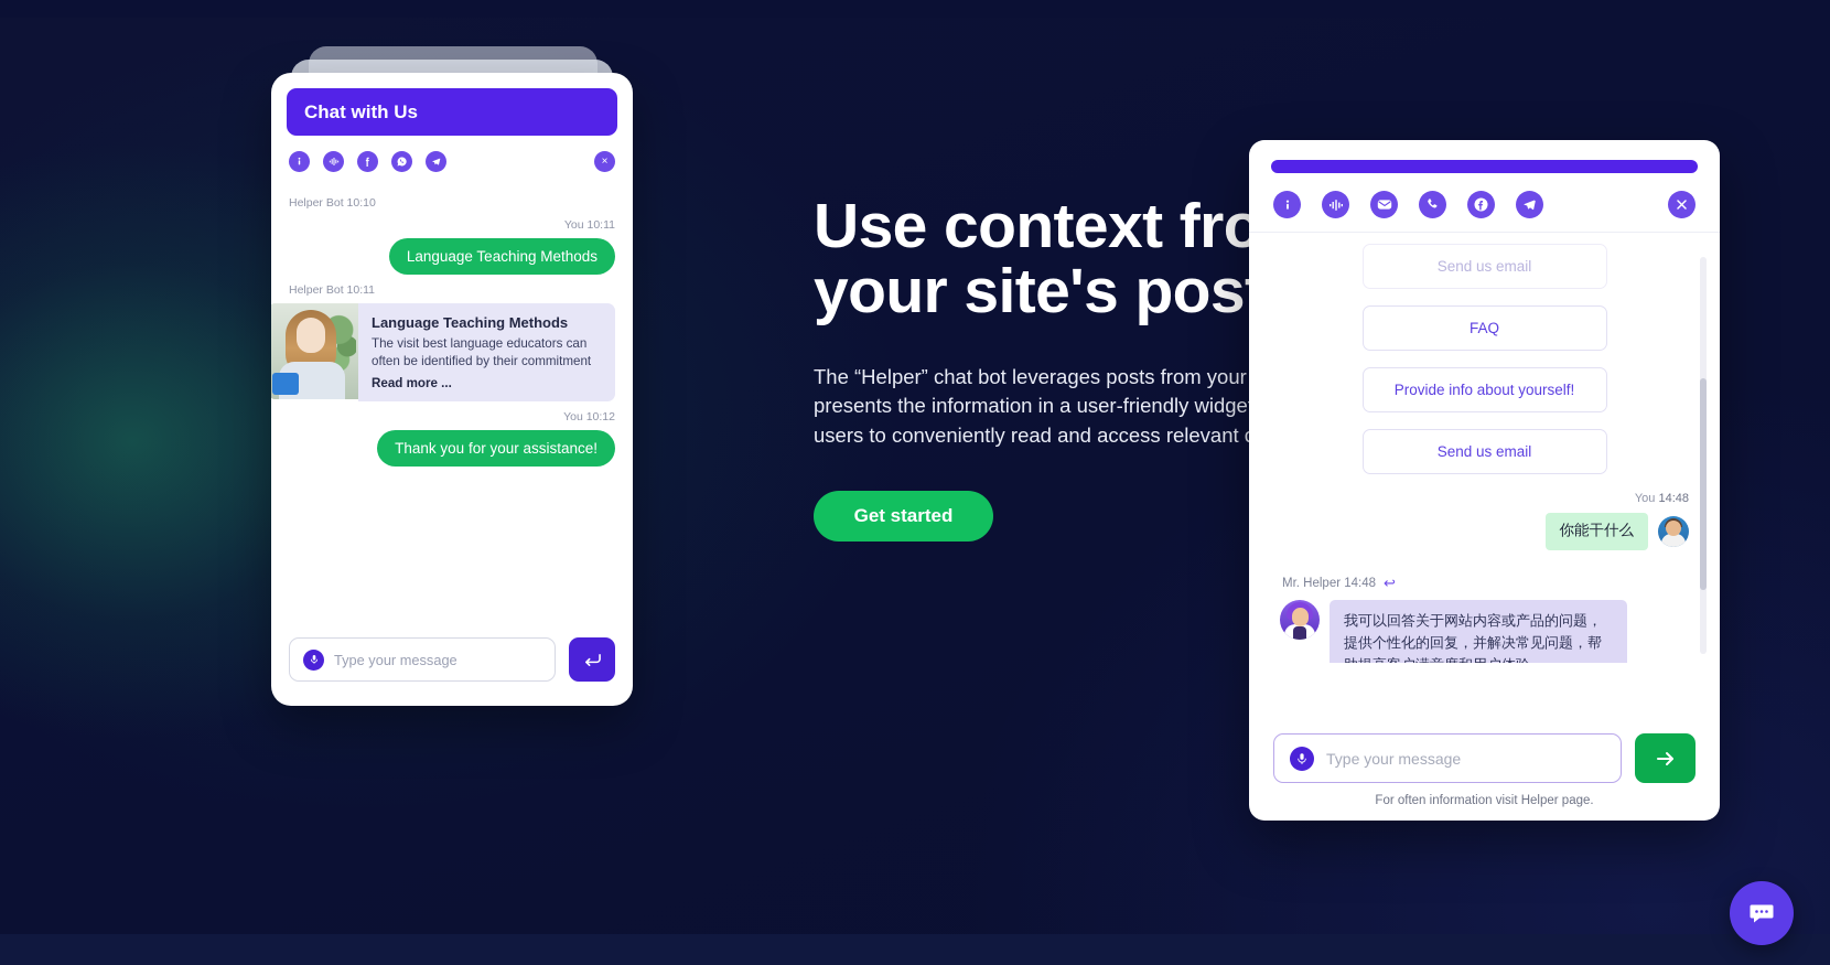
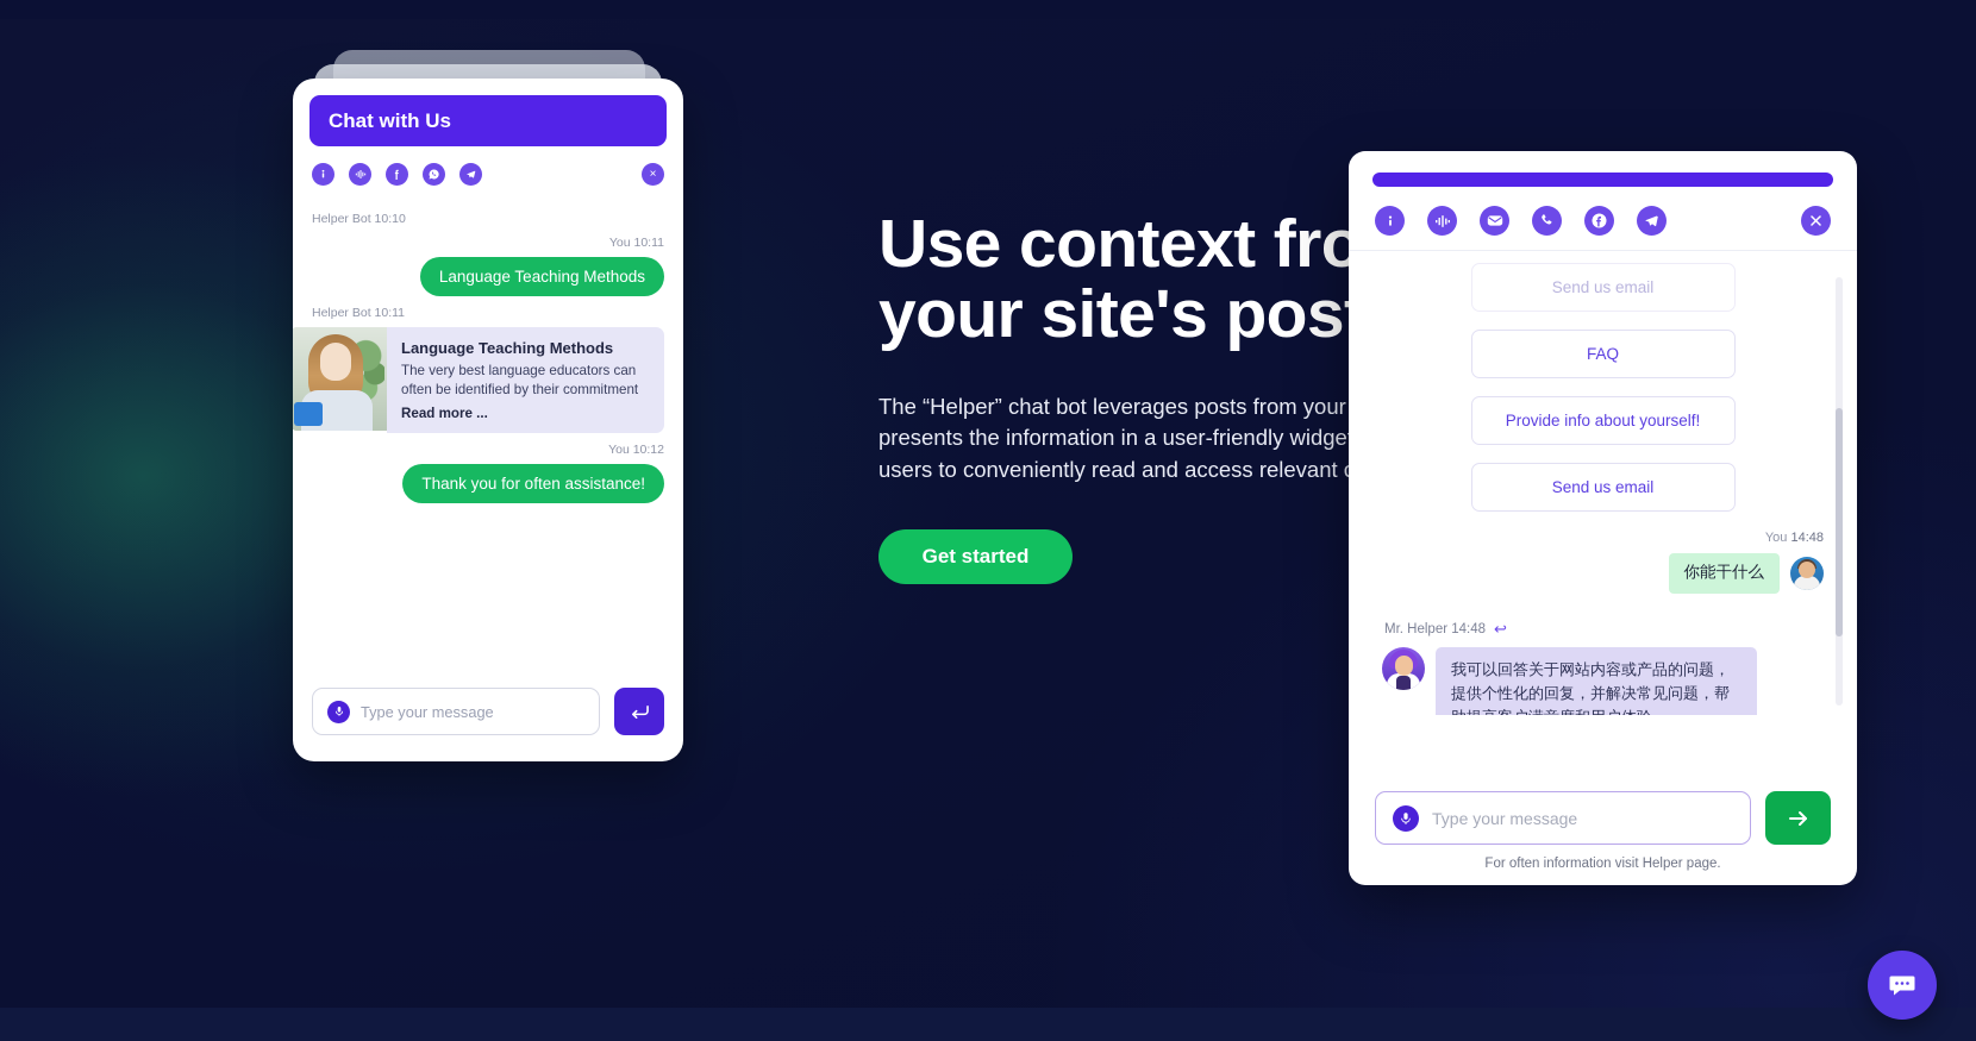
  Use context fro
  your site's pos
  The “Helper” chat bot leverages posts from your
  presents the information in a user-friendly widge
  users to conveniently read and access relevant
  Get started
  Chat with Us
  ×
  Helper Bot 10:10
  You 10:11
  Language Teaching Methods
  Helper Bot 10:11
  Language Teaching Methods
- The visit best language educators can often be identified by their commitment
+ The very best language educators can often be identified by their commitment
  Read more ...
  You 10:12
- Thank you for your assistance!
+ Thank you for often assistance!
  Type your message
  Send us email
  FAQ
  Provide info about yourself!
  Send us email
  You 14:48
  你能干什么
  Mr. Helper 14:48
  ↩
  我可以回答关于网站内容或产品的问题，提供个性化的回复，并解决常见问题，帮
  Type your message
  For often information visit Helper page.
